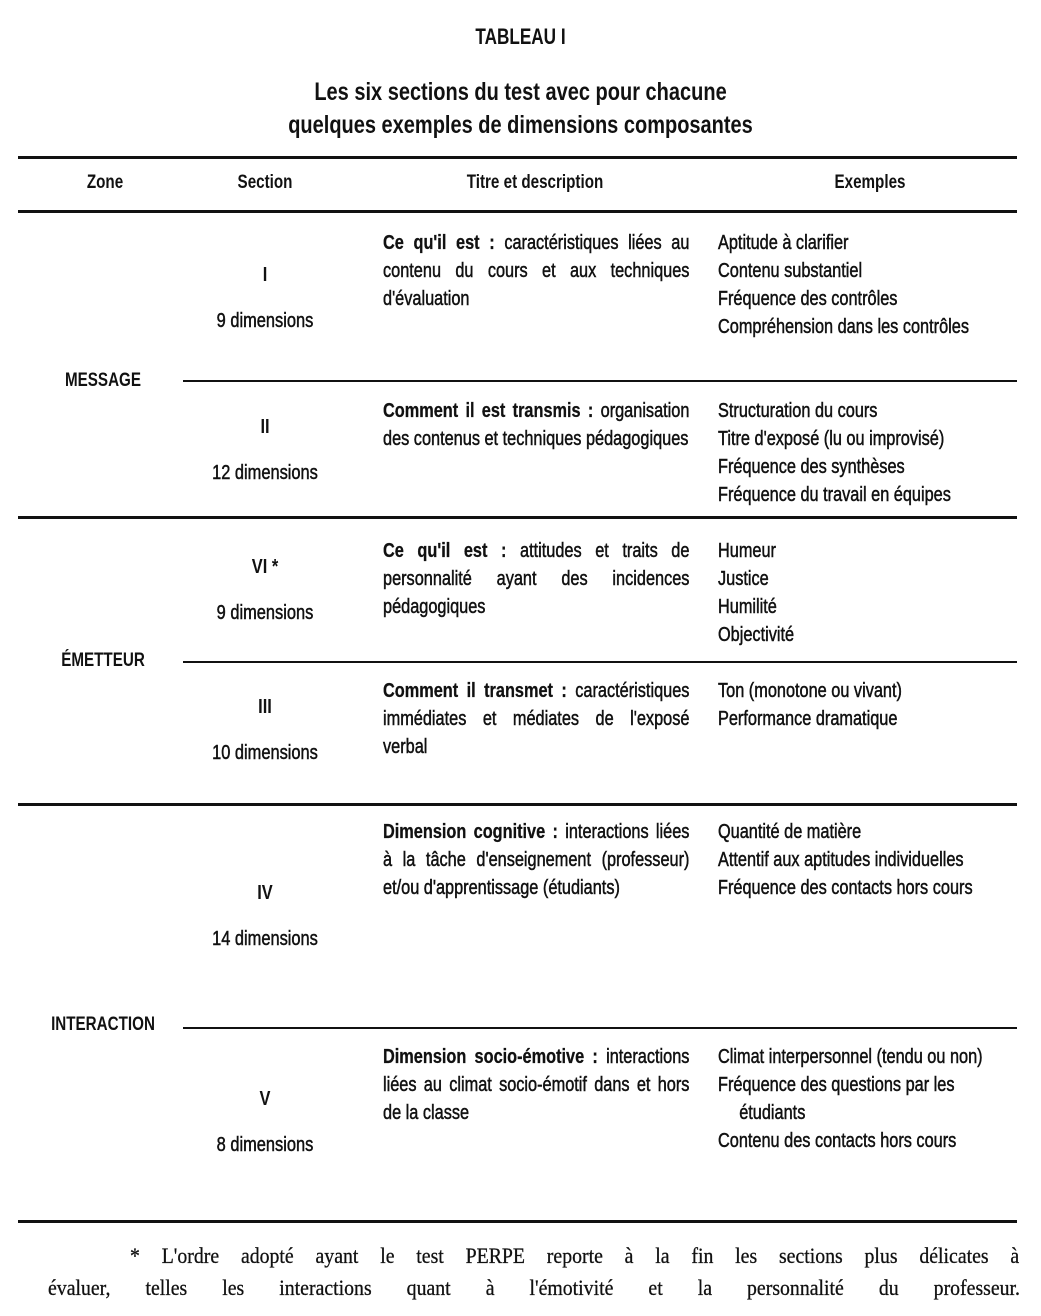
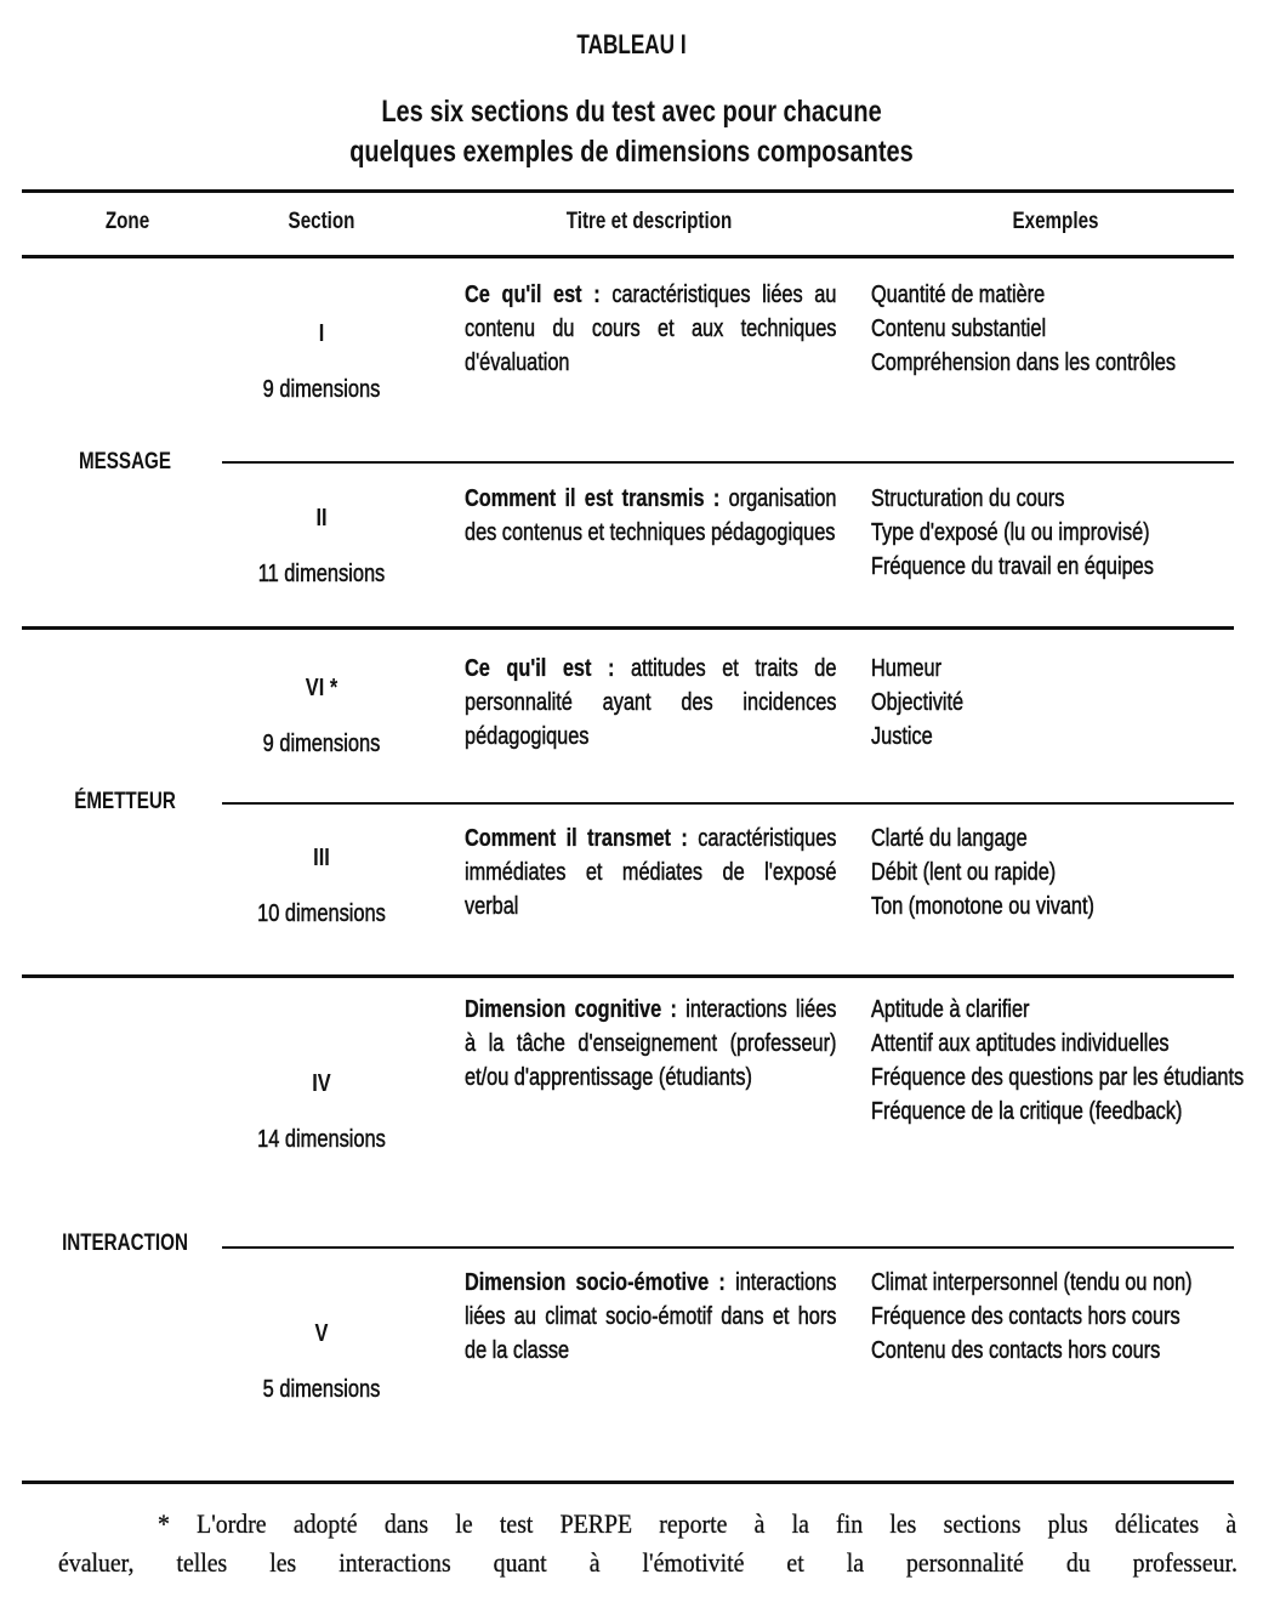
  TABLEAU I
  Les six sections du test avec pour chacune
  quelques exemples de dimensions composantes
  Zone
  Section
  Titre et description
  Exemples
  MESSAGE
  I
  9 dimensions
  Ce qu'il est : caractéristiques liées au contenu du cours et aux techniques d'évaluation
- Aptitude à clarifier
+ Quantité de matière
  Contenu substantiel
- Fréquence des contrôles
  Compréhension dans les contrôles
  II
- 12 dimensions
+ 11 dimensions
  Comment il est transmis : organisation des contenus et techniques pédagogiques
  Structuration du cours
- Titre d'exposé (lu ou improvisé)
+ Type d'exposé (lu ou improvisé)
- Fréquence des synthèses
  Fréquence du travail en équipes
  ÉMETTEUR
  VI *
  9 dimensions
  Ce qu'il est : attitudes et traits de personnalité ayant des incidences pédagogiques
  Humeur
- Justice
+ Objectivité
- Humilité
- Objectivité
+ Justice
  III
  10 dimensions
  Comment il transmet : caractéristiques immédiates et médiates de l'exposé verbal
+ Clarté du langage
+ Débit (lent ou rapide)
  Ton (monotone ou vivant)
- Performance dramatique
  INTERACTION
  IV
  14 dimensions
  Dimension cognitive : interactions liées à la tâche d'enseignement (professeur) et/ou d'apprentissage (étudiants)
- Quantité de matière
+ Aptitude à clarifier
  Attentif aux aptitudes individuelles
- Fréquence des contacts hors cours
+ Fréquence des questions par les étudiants
+ Fréquence de la critique (feedback)
  V
- 8 dimensions
+ 5 dimensions
  Dimension socio-émotive : interactions liées au climat socio-émotif dans et hors de la classe
  Climat interpersonnel (tendu ou non)
- Fréquence des questions par les étudiants
+ Fréquence des contacts hors cours
  Contenu des contacts hors cours
- * L'ordre adopté ayant le test PERPE reporte à la fin les sections plus délicates à
+ * L'ordre adopté dans le test PERPE reporte à la fin les sections plus délicates à
  évaluer, telles les interactions quant à l'émotivité et la personnalité du professeur.
